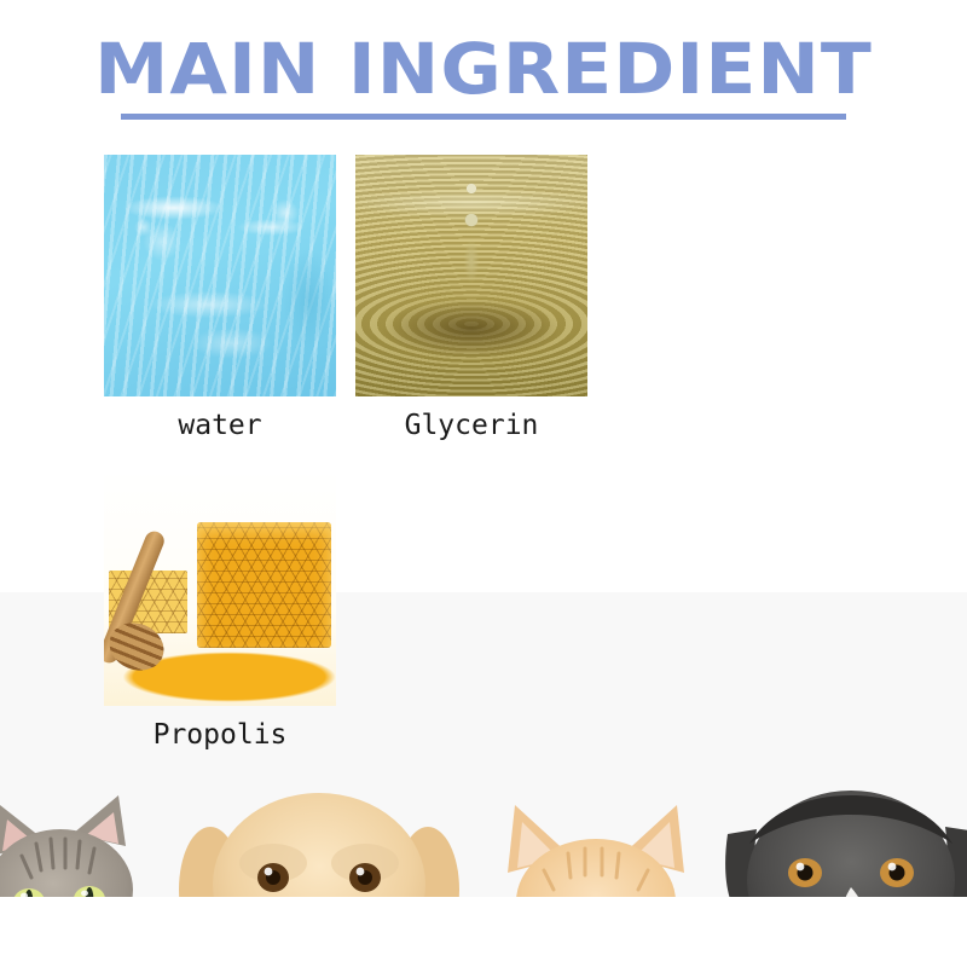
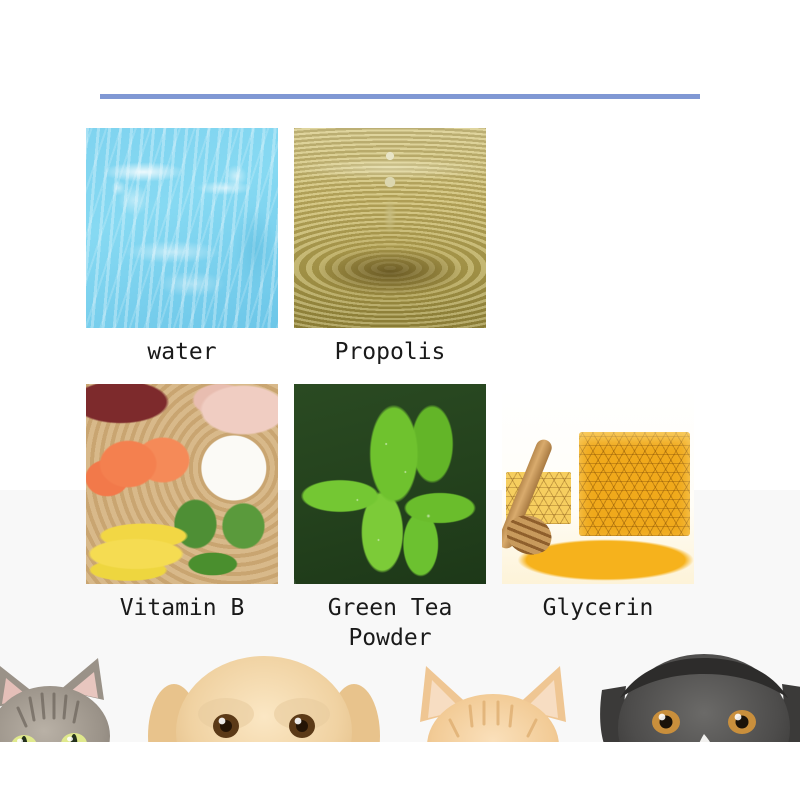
- MAIN INGREDIENT
  water
- Glycerin
+ Propolis
+ Vitamin B
+ Green Tea
+ Powder
- Propolis
+ Glycerin
